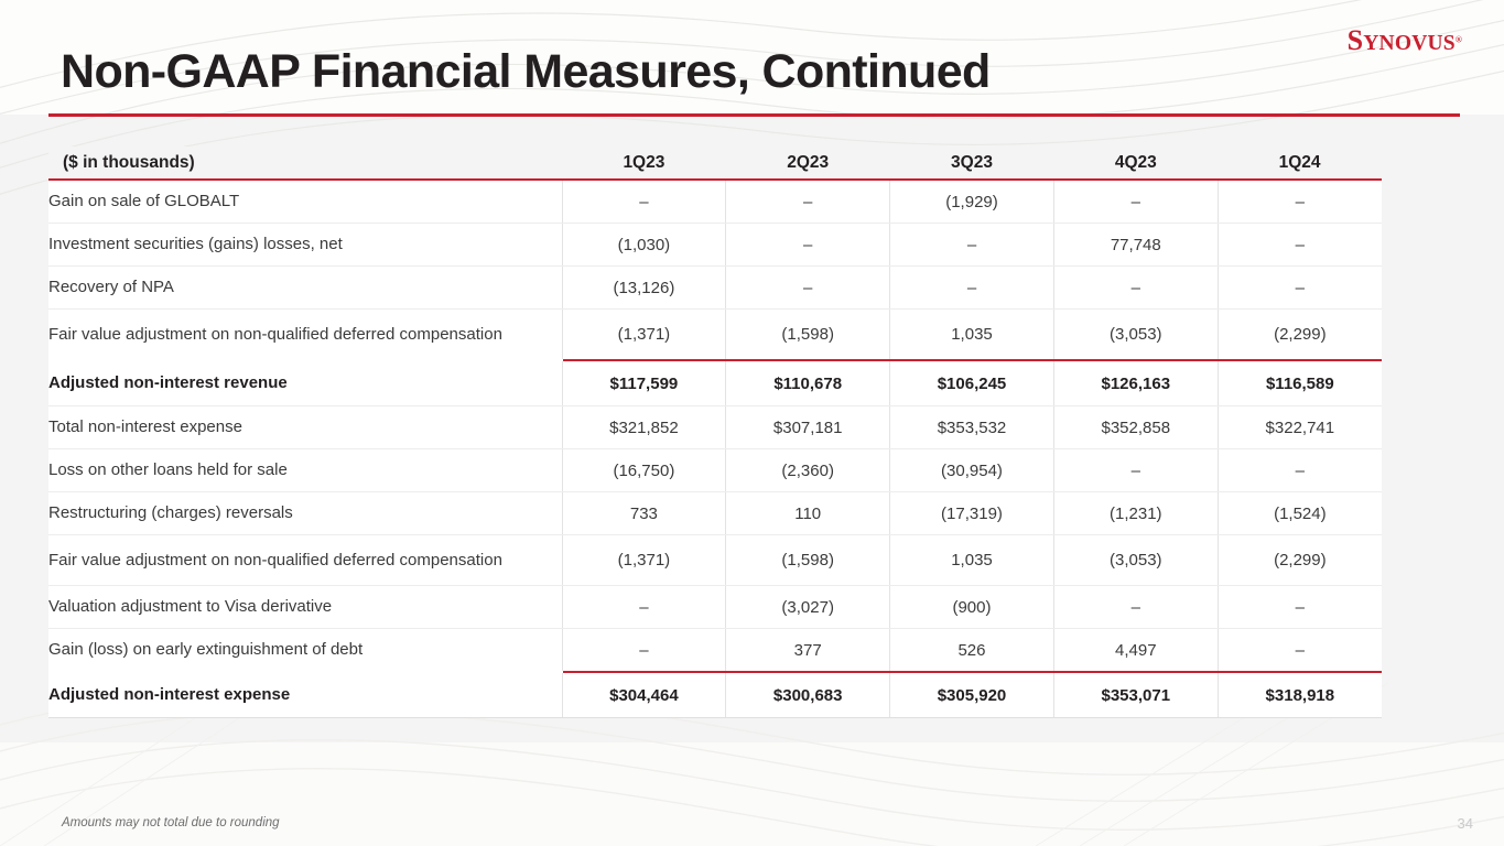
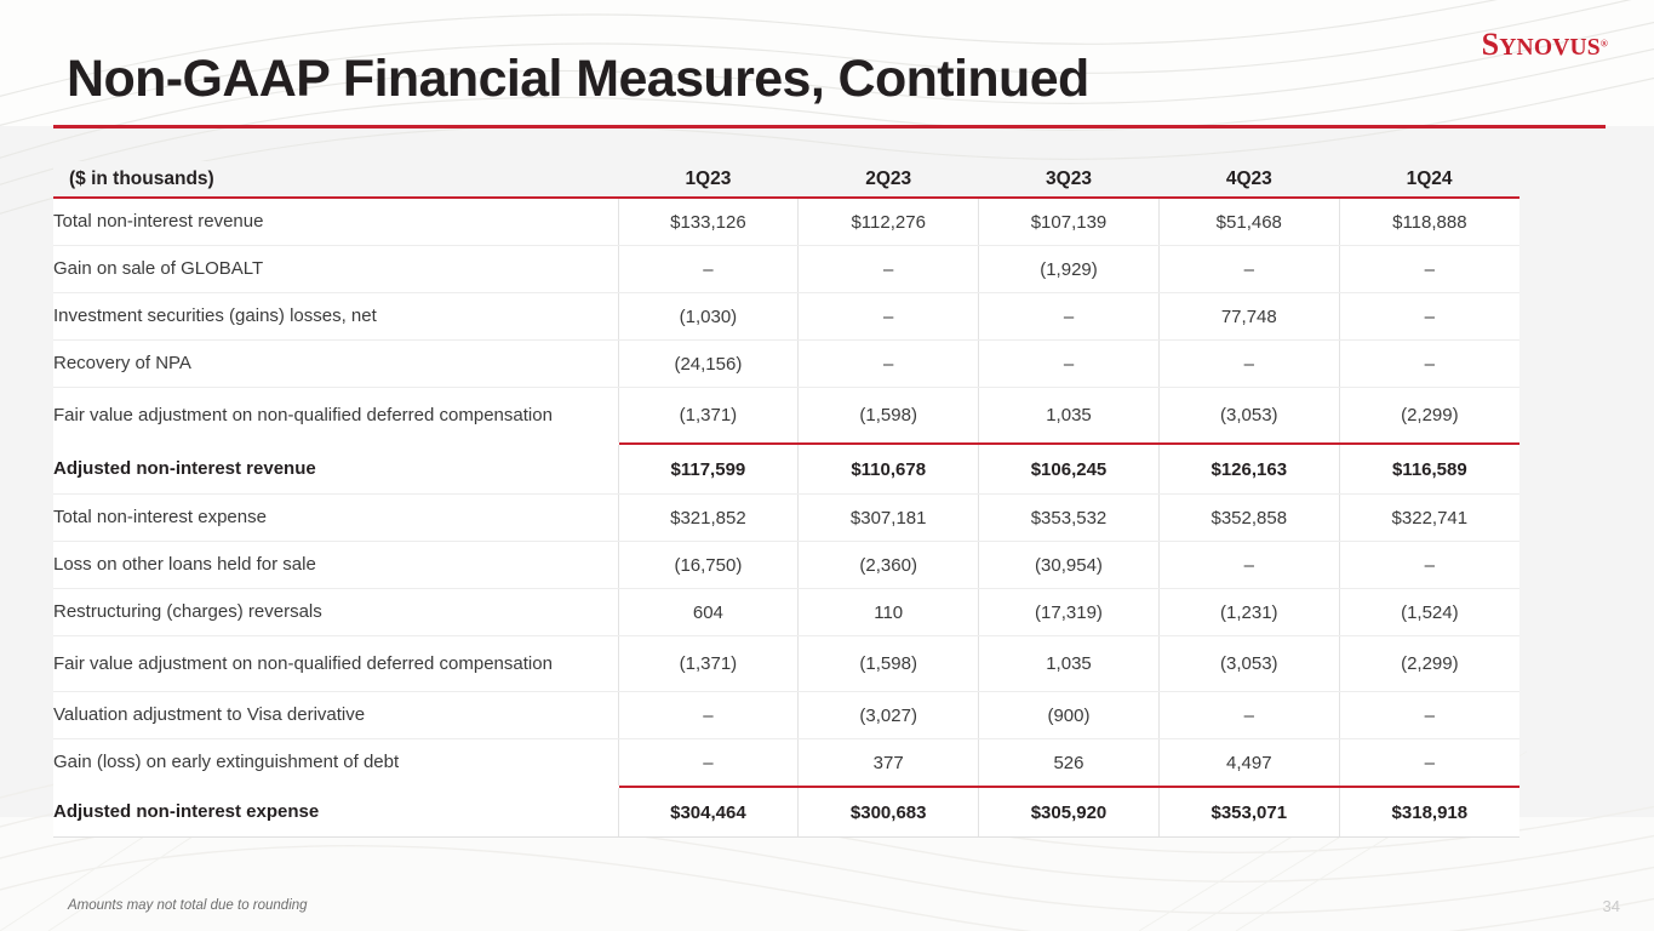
  SYNOVUS®
  Non-GAAP Financial Measures, Continued
  ($ in thousands)	1Q23	2Q23	3Q23	4Q23	1Q24
+ Total non-interest revenue	$133,126	$112,276	$107,139	$51,468	$118,888
  Gain on sale of GLOBALT	–	–	(1,929)	–	–
  Investment securities (gains) losses, net	(1,030)	–	–	77,748	–
- Recovery of NPA	(13,126)	–	–	–	–
+ Recovery of NPA	(24,156)	–	–	–	–
  Fair value adjustment on non-qualified deferred compensation	(1,371)	(1,598)	1,035	(3,053)	(2,299)
  Adjusted non-interest revenue	$117,599	$110,678	$106,245	$126,163	$116,589
  Total non-interest expense	$321,852	$307,181	$353,532	$352,858	$322,741
  Loss on other loans held for sale	(16,750)	(2,360)	(30,954)	–	–
- Restructuring (charges) reversals	733	110	(17,319)	(1,231)	(1,524)
+ Restructuring (charges) reversals	604	110	(17,319)	(1,231)	(1,524)
  Fair value adjustment on non-qualified deferred compensation	(1,371)	(1,598)	1,035	(3,053)	(2,299)
  Valuation adjustment to Visa derivative	–	(3,027)	(900)	–	–
  Gain (loss) on early extinguishment of debt	–	377	526	4,497	–
  Adjusted non-interest expense	$304,464	$300,683	$305,920	$353,071	$318,918
  Amounts may not total due to rounding
  34
